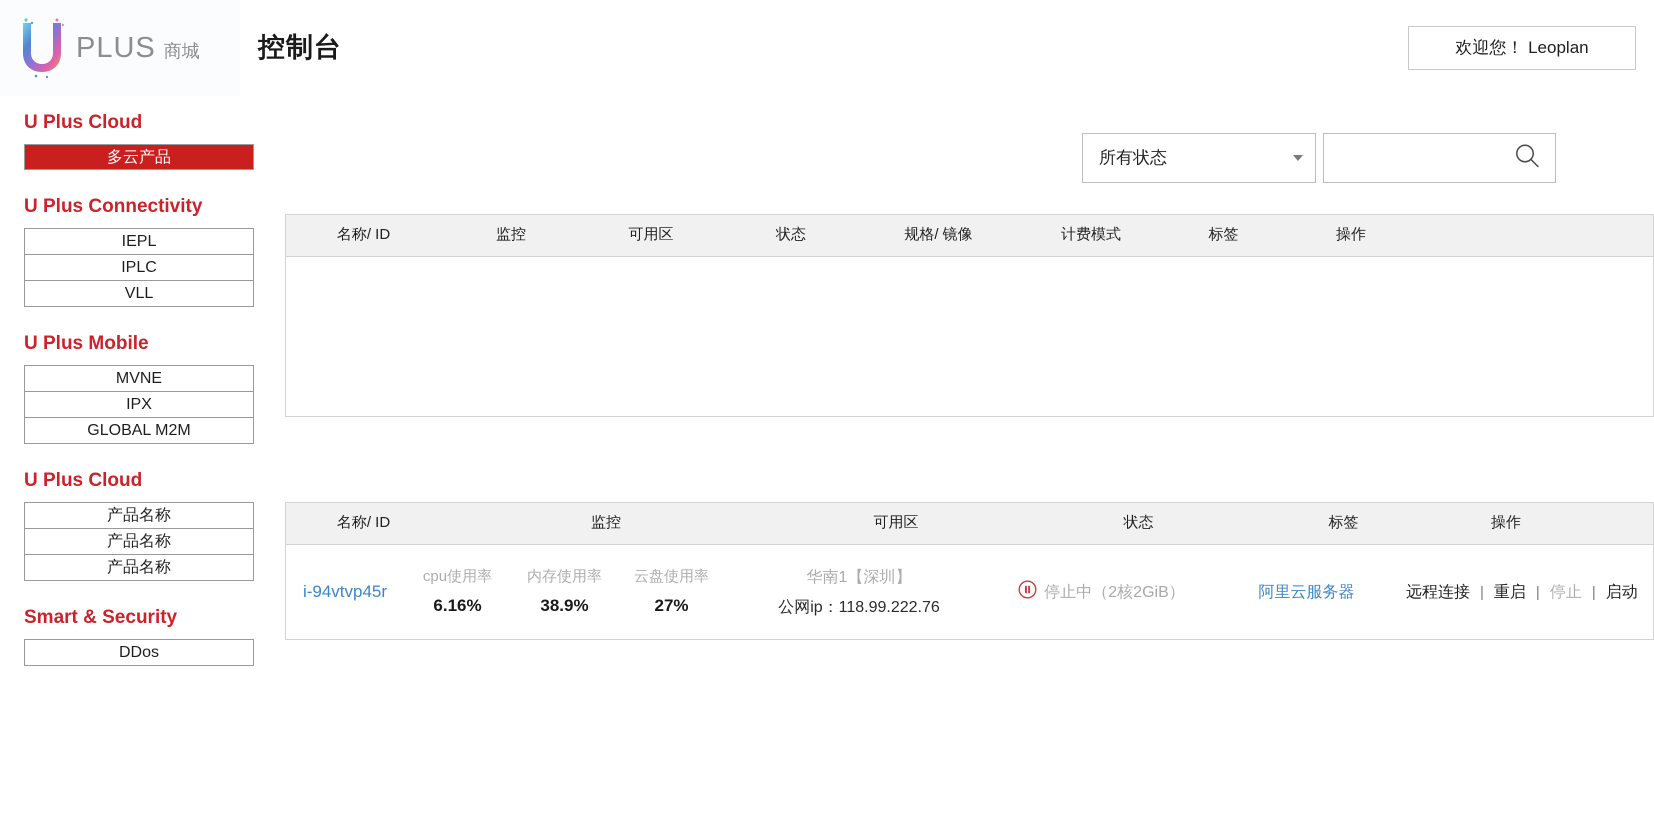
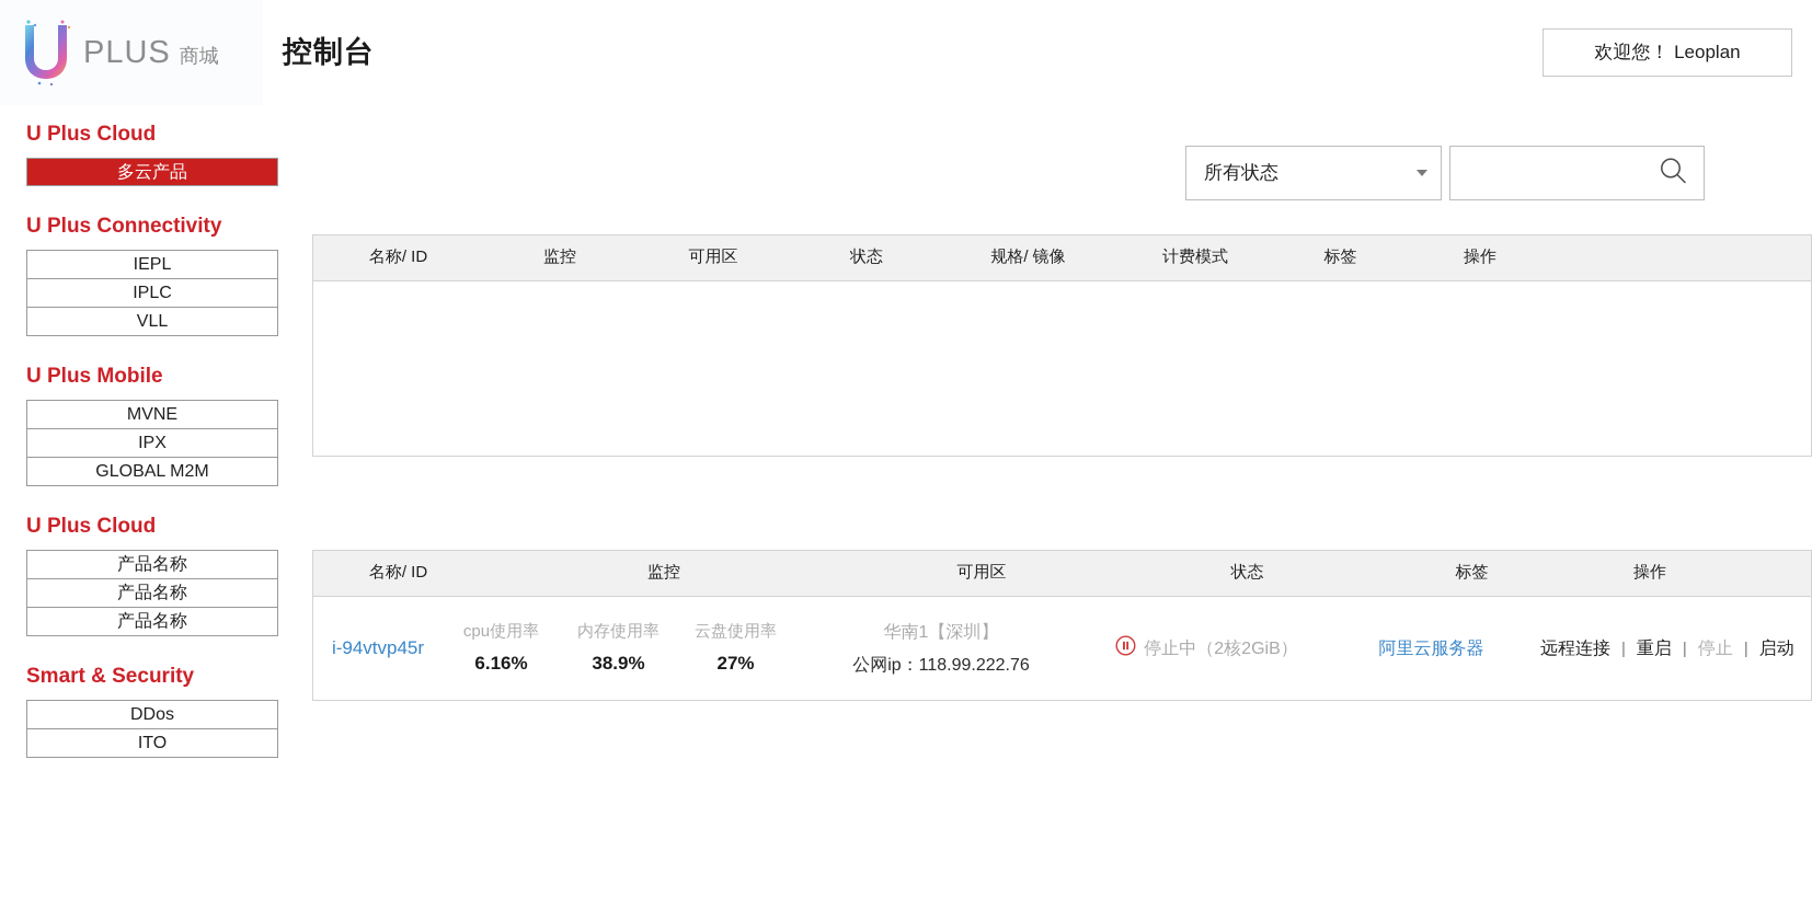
  PLUS
  商城
  控制台
  欢迎您！ Leoplan
  U Plus Cloud
  多云产品
  U Plus Connectivity
  IEPL
  IPLC
  VLL
  U Plus Mobile
  MVNE
  IPX
  GLOBAL M2M
  U Plus Cloud
  产品名称
  产品名称
  产品名称
  Smart & Security
  DDos
+ ITO
  所有状态
  名称/ ID
  监控
  可用区
  状态
  规格/ 镜像
  计费模式
  标签
  操作
  名称/ ID
  监控
  可用区
  状态
  标签
  操作
  i-94vtvp45r
  cpu使用率
  6.16%
  内存使用率
  38.9%
  云盘使用率
  27%
  华南1【深圳】
  公网ip：118.99.222.76
  停止中（2核2GiB）
  阿里云服务器
  远程连接
  |
  重启
  |
  停止
  |
  启动
